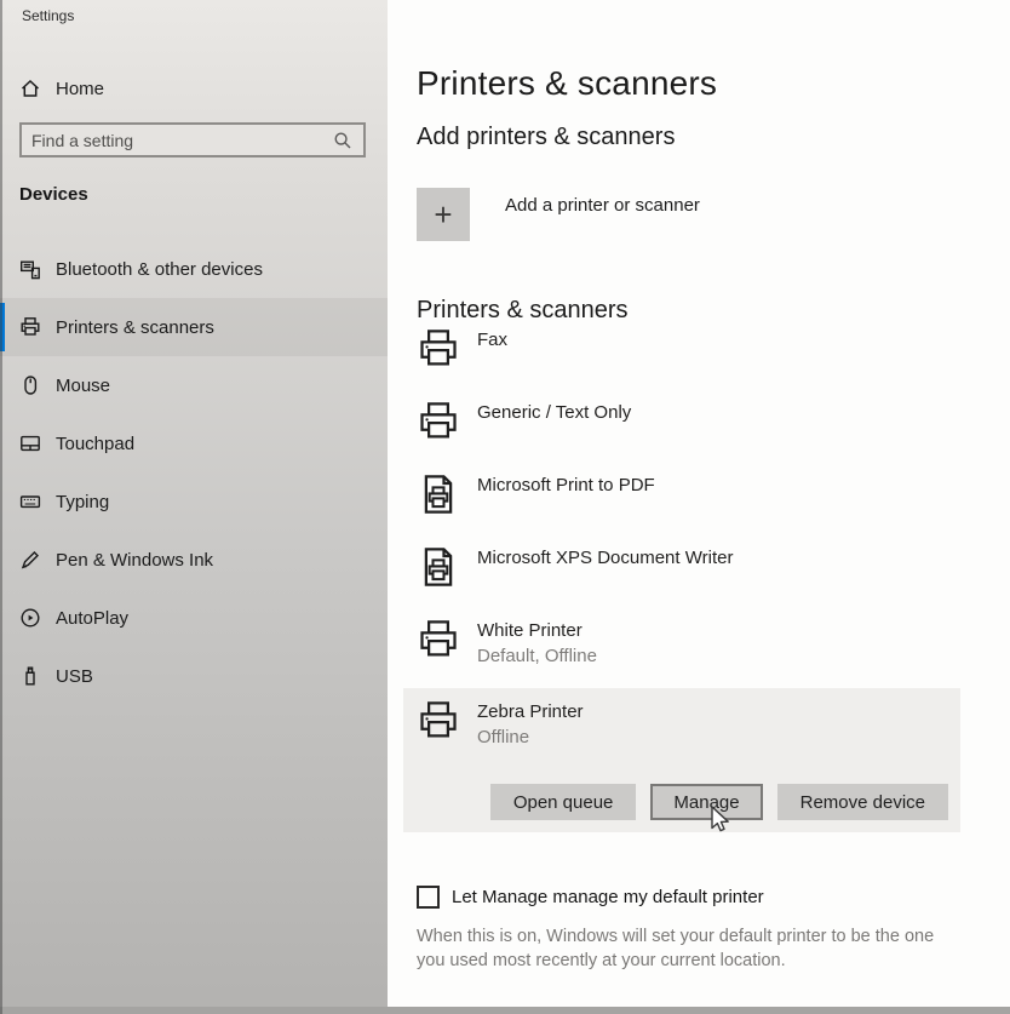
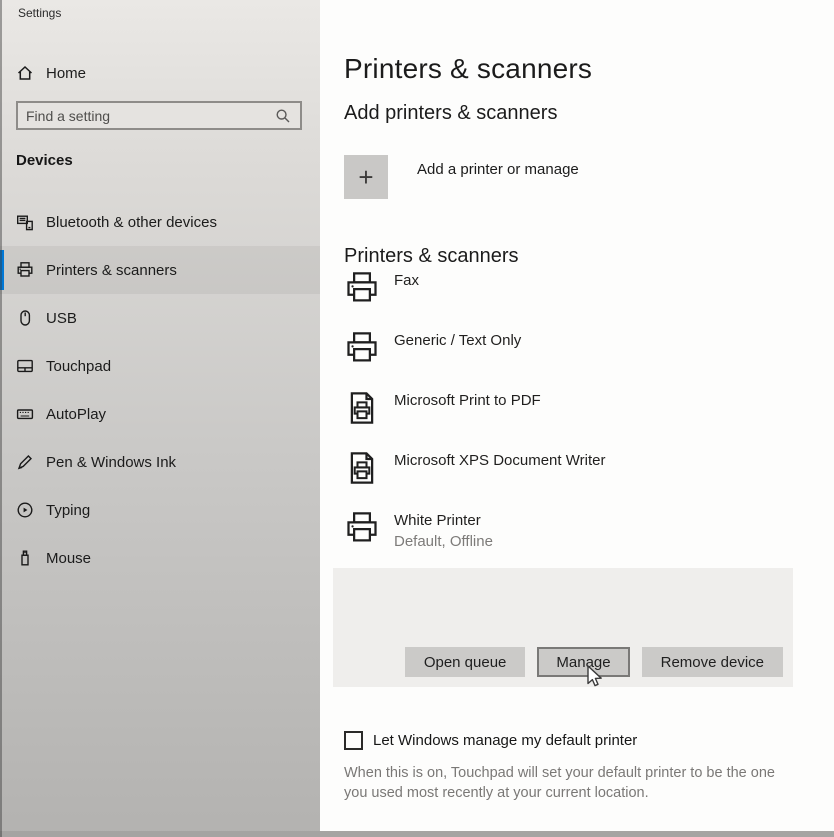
  Settings
  Home
  Find a setting
  Devices
  Bluetooth & other devices
  Printers & scanners
- Mouse
+ USB
  Touchpad
- Typing
+ AutoPlay
  Pen & Windows Ink
- AutoPlay
+ Typing
- USB
+ Mouse
  Printers & scanners
  Add printers & scanners
  +
- Add a printer or scanner
+ Add a printer or manage
  Printers & scanners
  Fax
  Generic / Text Only
  Microsoft Print to PDF
  Microsoft XPS Document Writer
  White Printer
  Default, Offline
- Zebra Printer
- Offline
  Open queue
  Manage
  Remove device
- Let Manage manage my default printer
+ Let Windows manage my default printer
- When this is on, Windows will set your default printer to be the one you used most recently at your current location.
+ When this is on, Touchpad will set your default printer to be the one you used most recently at your current location.
